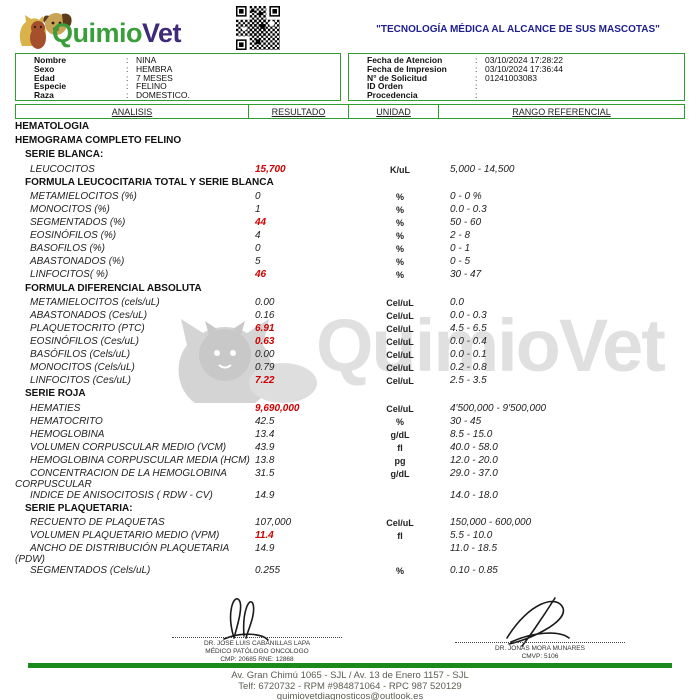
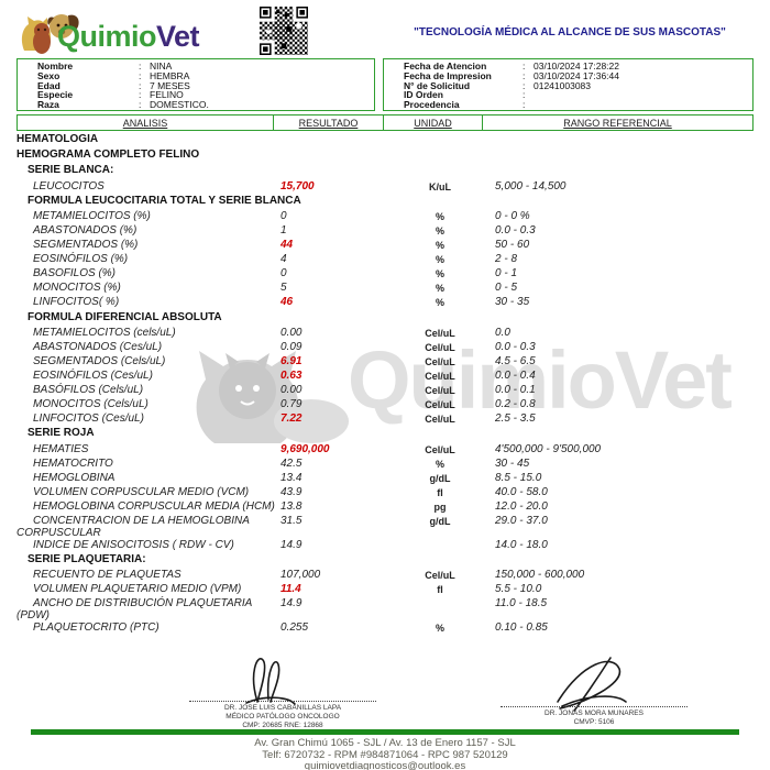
  QuimioVet
  "TECNOLOGÍA MÉDICA AL ALCANCE DE SUS MASCOTAS"
  Nombre
  :
  NINA
  Sexo
  :
  HEMBRA
  Edad
  :
  7 MESES
  Especie
  :
  FELINO
  Raza
  :
  DOMESTICO.
  Fecha de Atencion
  :
  03/10/2024 17:28:22
  Fecha de Impresion
  :
  03/10/2024 17:36:44
  N° de Solicitud
  :
  01241003083
  ID Orden
  :
  Procedencia
  :
  ANALISIS
  RESULTADO
  UNIDAD
  RANGO REFERENCIAL
  QuimioVet
  HEMATOLOGIA
  HEMOGRAMA COMPLETO FELINO
  SERIE BLANCA:
  LEUCOCITOS
  15,700
  K/uL
  5,000 - 14,500
  FORMULA LEUCOCITARIA TOTAL Y SERIE BLANCA
  METAMIELOCITOS (%)
  0
  %
  0 - 0 %
- MONOCITOS (%)
+ ABASTONADOS (%)
  1
  %
  0.0 - 0.3
  SEGMENTADOS (%)
  44
  %
  50 - 60
  EOSINÓFILOS (%)
  4
  %
  2 - 8
  BASOFILOS (%)
  0
  %
  0 - 1
- ABASTONADOS (%)
+ MONOCITOS (%)
  5
  %
  0 - 5
  LINFOCITOS( %)
  46
  %
- 30 - 47
+ 30 - 35
  FORMULA DIFERENCIAL ABSOLUTA
  METAMIELOCITOS (cels/uL)
  0.00
  Cel/uL
  0.0
  ABASTONADOS (Ces/uL)
- 0.16
+ 0.09
  Cel/uL
  0.0 - 0.3
- PLAQUETOCRITO (PTC)
+ SEGMENTADOS (Cels/uL)
  6.91
  Cel/uL
  4.5 - 6.5
  EOSINÓFILOS (Ces/uL)
  0.63
  Cel/uL
  0.0 - 0.4
  BASÓFILOS (Cels/uL)
  0.00
  Cel/uL
  0.0 - 0.1
  MONOCITOS (Cels/uL)
  0.79
  Cel/uL
  0.2 - 0.8
  LINFOCITOS (Ces/uL)
  7.22
  Cel/uL
  2.5 - 3.5
  SERIE ROJA
  HEMATIES
  9,690,000
  Cel/uL
  4'500,000 - 9'500,000
  HEMATOCRITO
  42.5
  %
  30 - 45
  HEMOGLOBINA
  13.4
  g/dL
  8.5 - 15.0
  VOLUMEN CORPUSCULAR MEDIO (VCM)
  43.9
  fl
  40.0 - 58.0
  HEMOGLOBINA CORPUSCULAR MEDIA (HCM)
  13.8
  pg
  12.0 - 20.0
  CONCENTRACION DE LA HEMOGLOBINA CORPUSCULAR
  31.5
  g/dL
  29.0 - 37.0
  INDICE DE ANISOCITOSIS ( RDW - CV)
  14.9
  14.0 - 18.0
  SERIE PLAQUETARIA:
  RECUENTO DE PLAQUETAS
  107,000
  Cel/uL
  150,000 - 600,000
  VOLUMEN PLAQUETARIO MEDIO (VPM)
  11.4
  fl
  5.5 - 10.0
  ANCHO DE DISTRIBUCIÓN PLAQUETARIA (PDW)
  14.9
  11.0 - 18.5
- SEGMENTADOS (Cels/uL)
+ PLAQUETOCRITO (PTC)
  0.255
  %
  0.10 - 0.85
  Av. Gran Chimú 1065 - SJL / Av. 13 de Enero 1157 - SJL
  Telf: 6720732 - RPM #984871064 - RPC 987 520129
  quimiovetdiagnosticos@outlook.es
